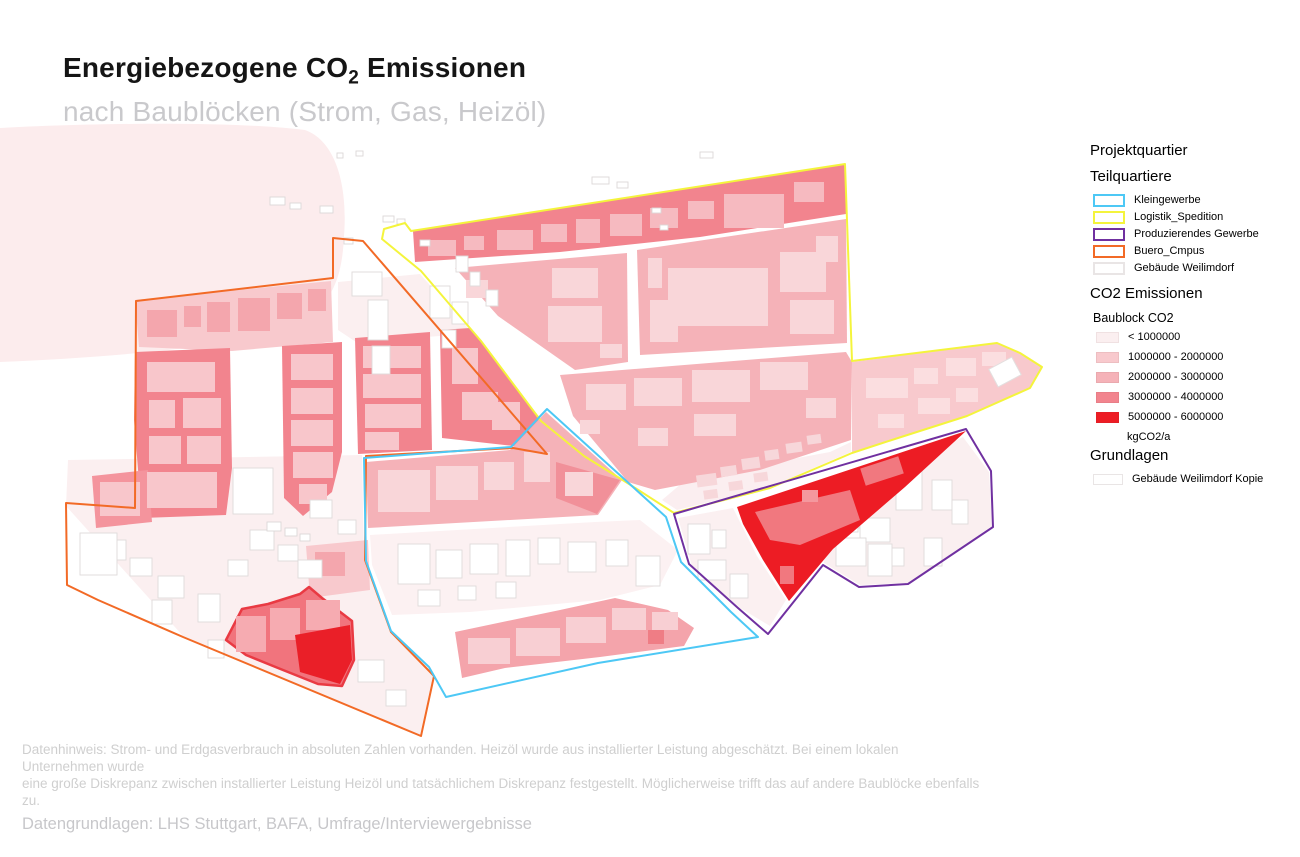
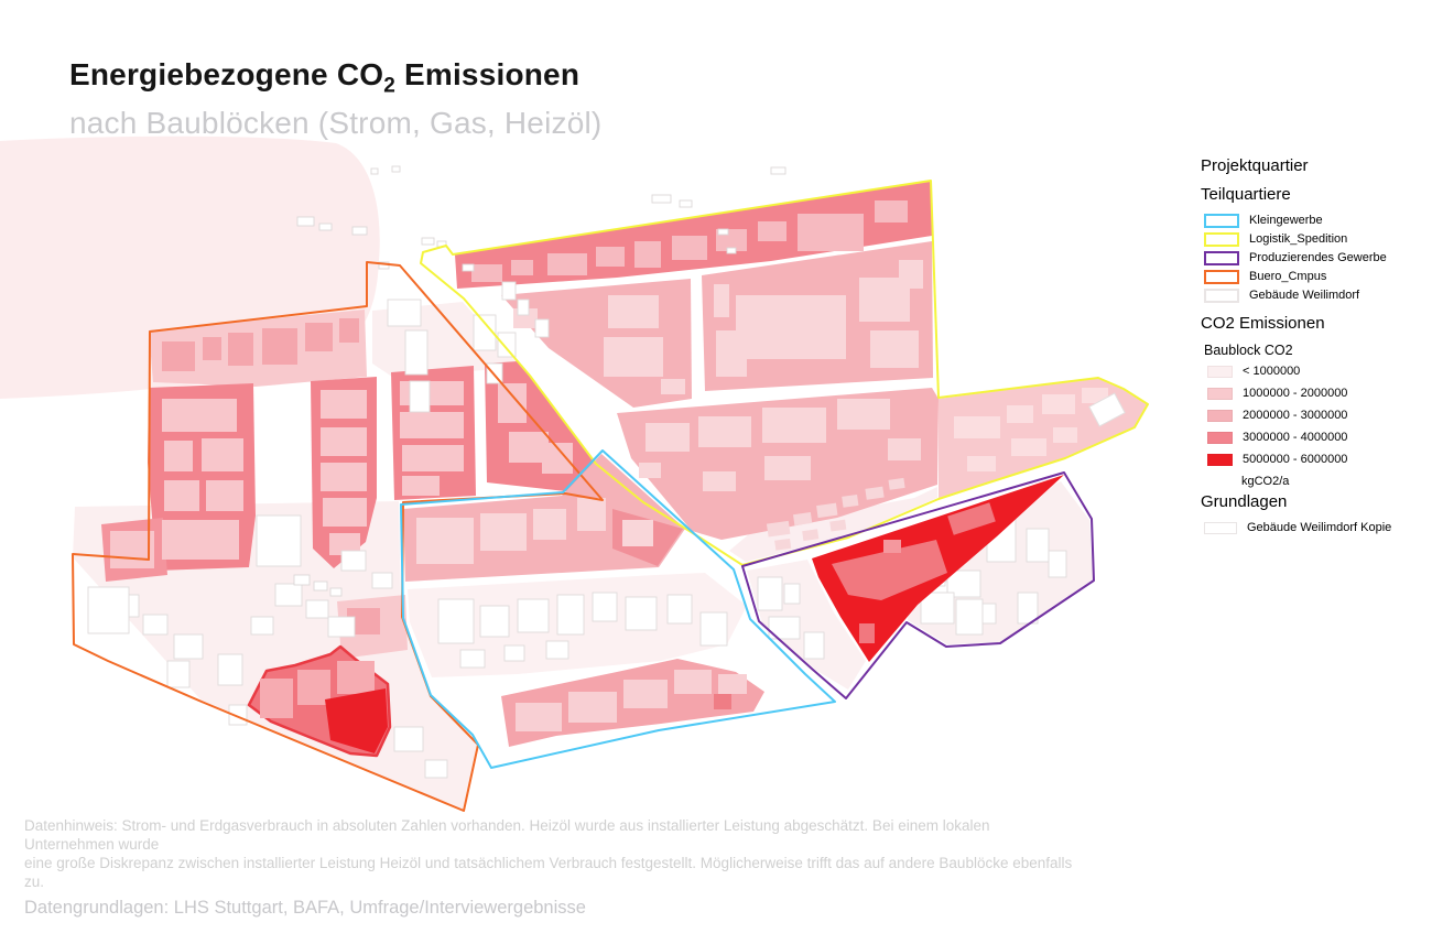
  Energiebezogene CO2 Emissionen
  nach Baublöcken (Strom, Gas, Heizöl)
  Projektquartier
  Teilquartiere
  Kleingewerbe
  Logistik_Spedition
  Produzierendes Gewerbe
  Buero_Cmpus
  Gebäude Weilimdorf
  CO2 Emissionen
  Baublock CO2
  < 1000000
  1000000 - 2000000
  2000000 - 3000000
  3000000 - 4000000
  5000000 - 6000000
  kgCO2/a
  Grundlagen
  Gebäude Weilimdorf Kopie
  Datenhinweis: Strom- und Erdgasverbrauch in absoluten Zahlen vorhanden. Heizöl wurde aus installierter Leistung abgeschätzt. Bei einem lokalen Unternehmen wurde
- eine große Diskrepanz zwischen installierter Leistung Heizöl und tatsächlichem Diskrepanz festgestellt. Möglicherweise trifft das auf andere Baublöcke ebenfalls zu.
+ eine große Diskrepanz zwischen installierter Leistung Heizöl und tatsächlichem Verbrauch festgestellt. Möglicherweise trifft das auf andere Baublöcke ebenfalls zu.
  Datengrundlagen: LHS Stuttgart, BAFA, Umfrage/Interviewergebnisse
